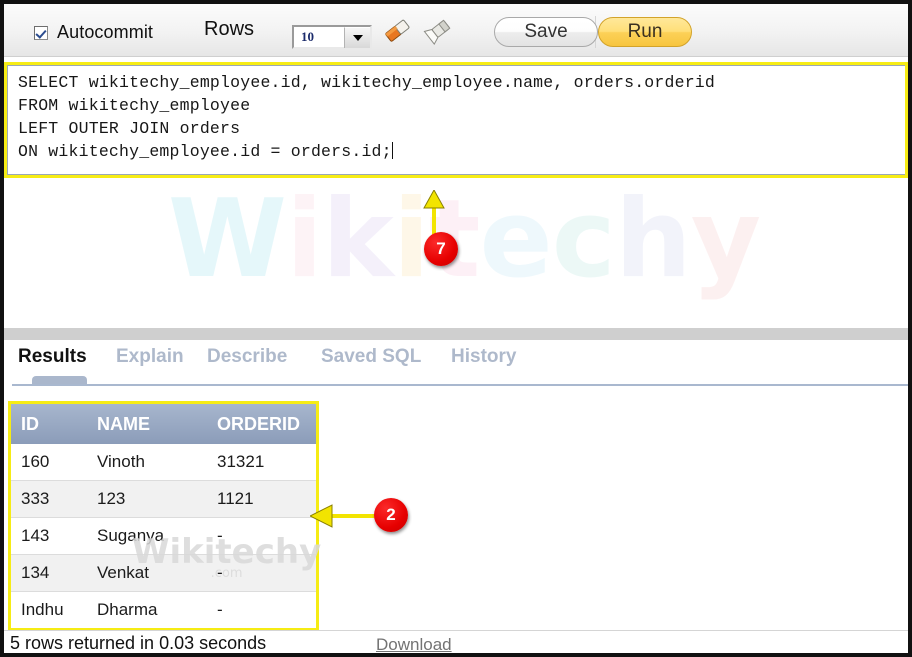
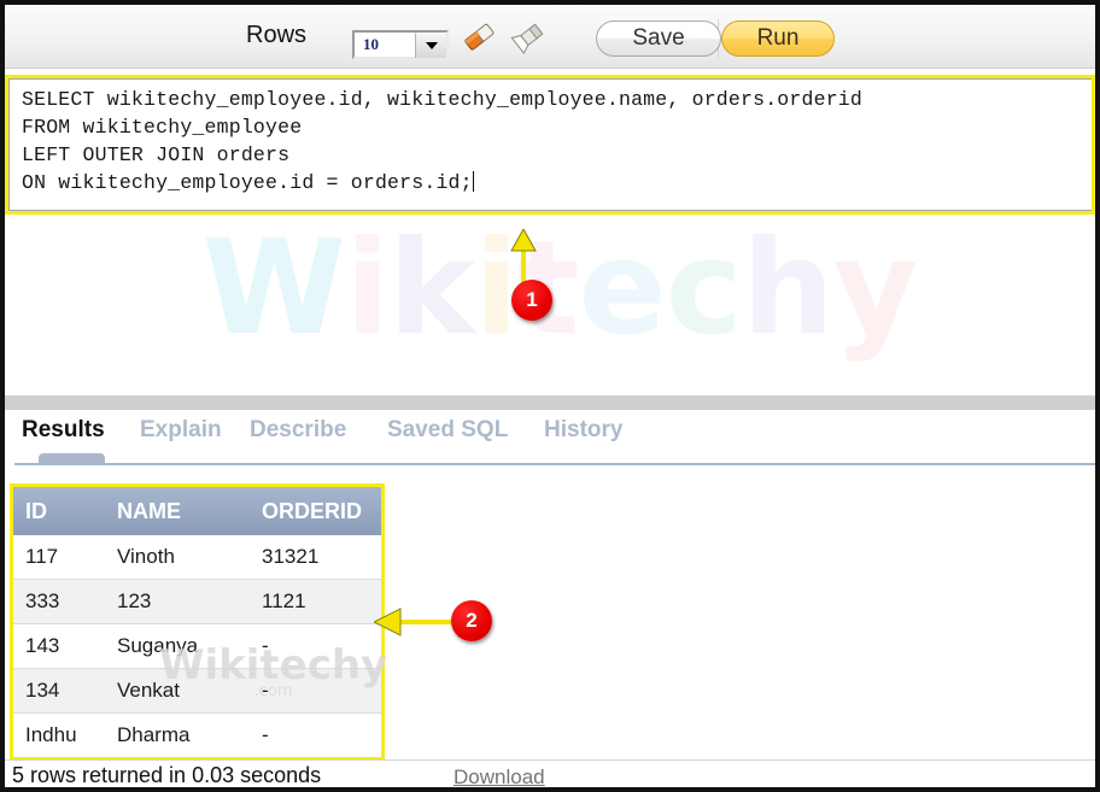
- Autocommit
  Rows
  10
  Save
  Run
  SELECT wikitechy_employee.id, wikitechy_employee.name, orders.orderid
  FROM wikitechy_employee
  LEFT OUTER JOIN orders
  ON wikitechy_employee.id = orders.id;
  Wiki echy
  Results
  Explain
  Describe
  Saved SQL
  History
  ID	NAME	ORDERID
- 160	Vinoth	31321
+ 117	Vinoth	31321
  333	123	1121
  143	Suganya	-
  134	Venkat	-
  Indhu	Dharma	-
  Wikitechy
  .com
  5 rows returned in 0.03 seconds
  Download
- 7
+ 1
  2
